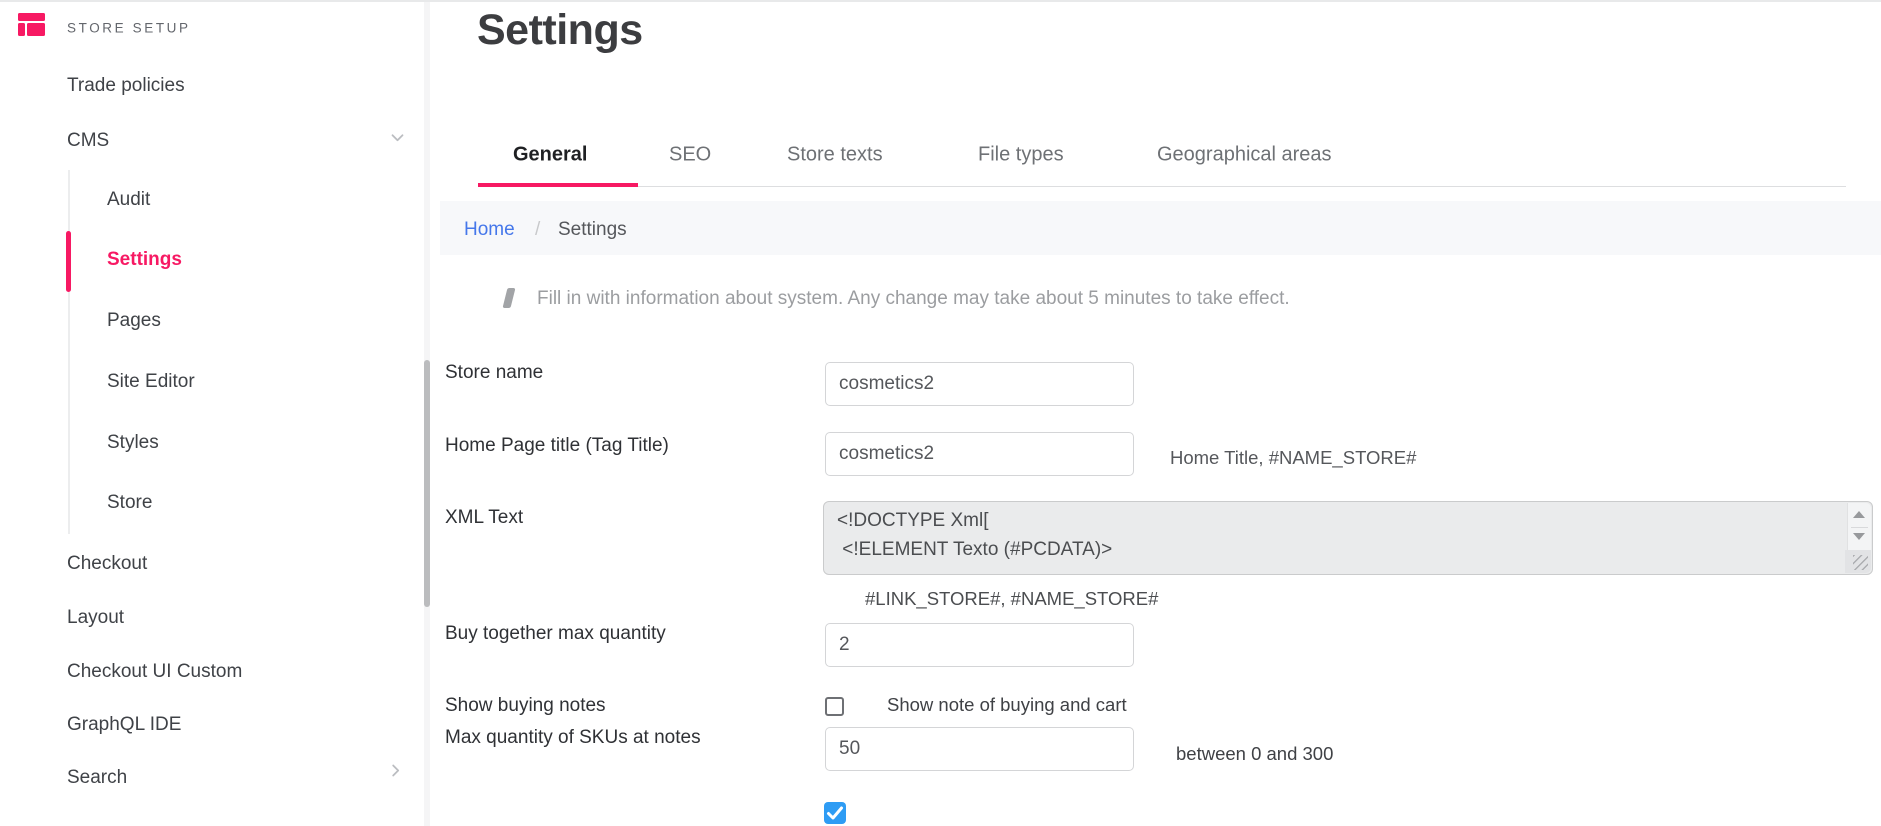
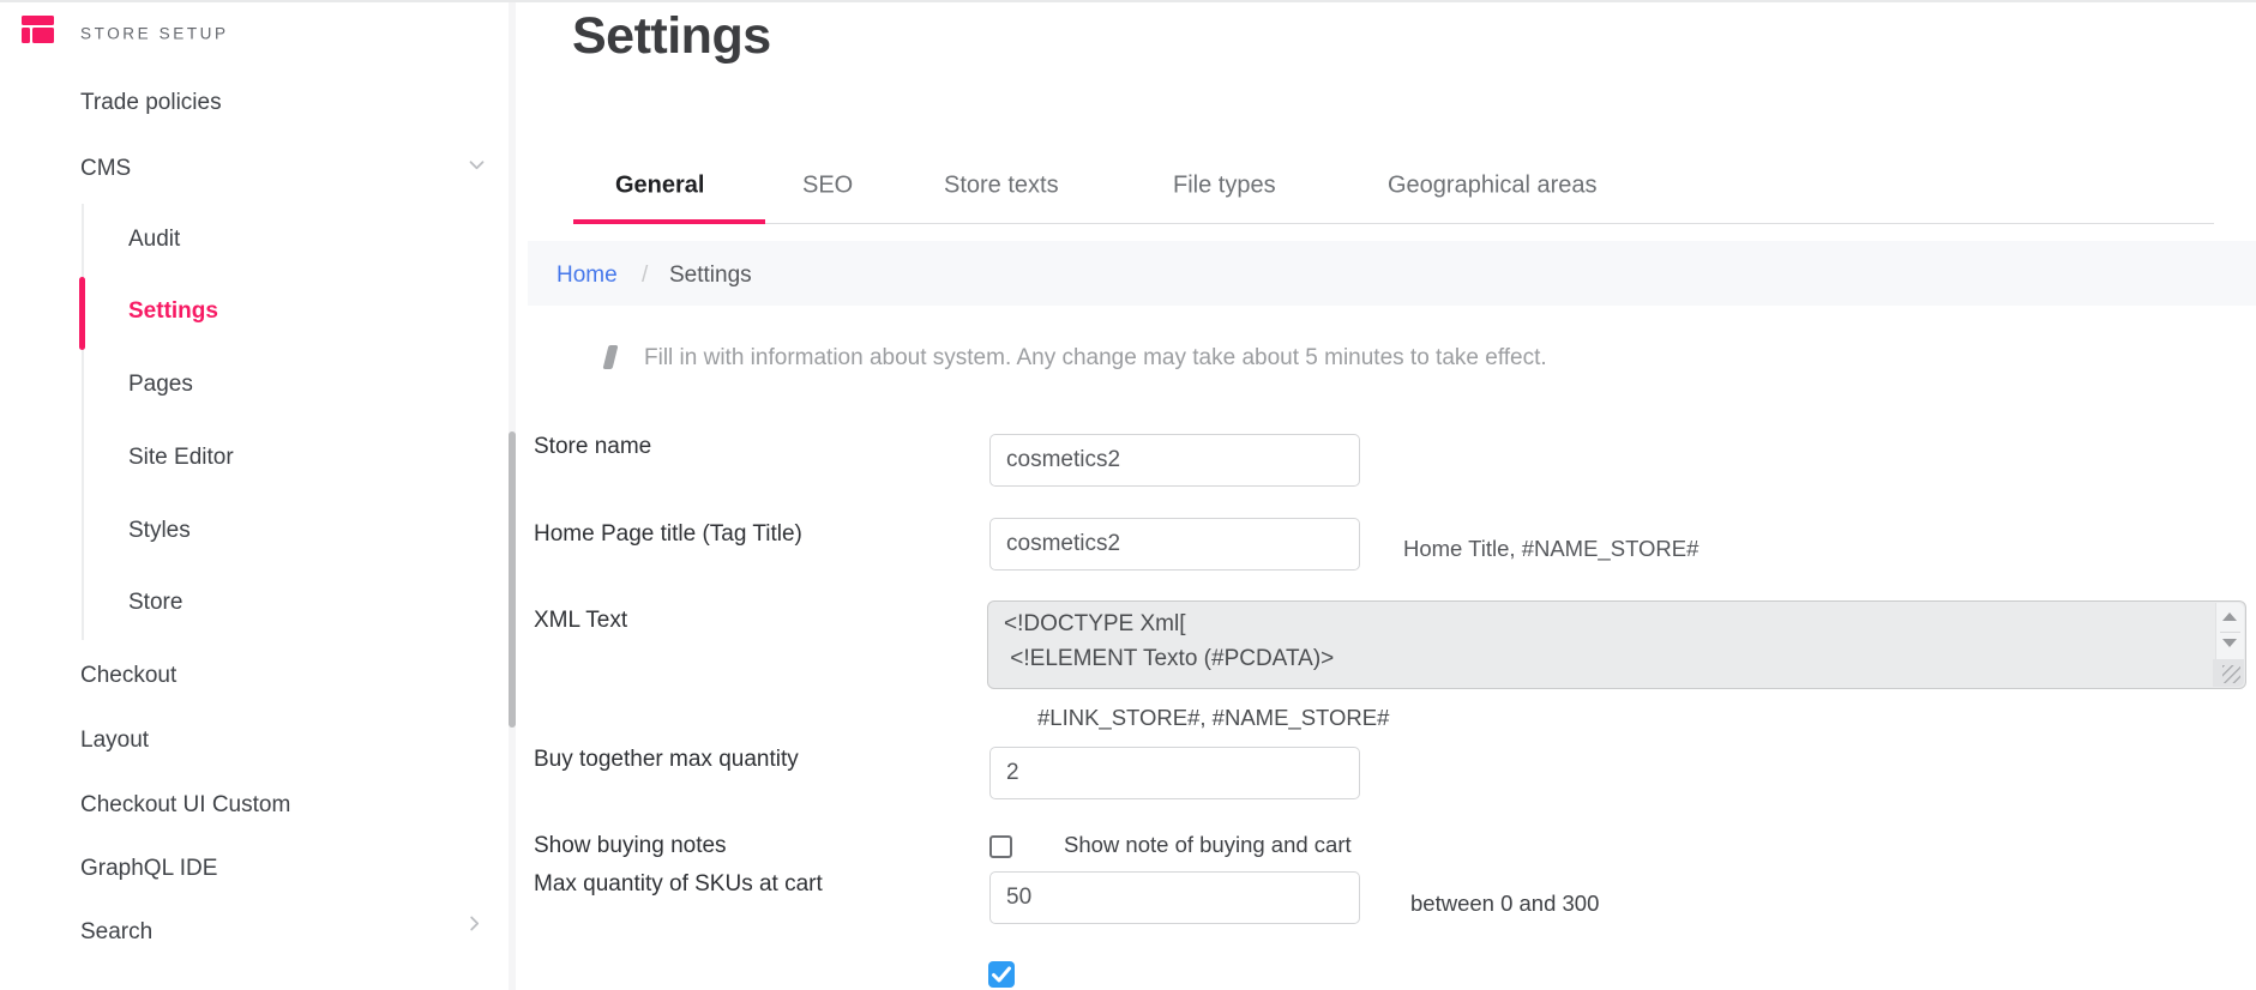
  STORE SETUP
  Trade policies
  CMS
  Audit
  Settings
  Pages
  Site Editor
  Styles
  Store
  Checkout
  Layout
  Checkout UI Custom
  GraphQL IDE
  Search
  Settings
  General
  SEO
  Store texts
  File types
  Geographical areas
  Home
  /
  Settings
  Fill in with information about system. Any change may take about 5 minutes to take effect.
  Store name
  cosmetics2
  Home Page title (Tag Title)
  cosmetics2
  Home Title, #NAME_STORE#
  XML Text
  <!DOCTYPE Xml[
  <!ELEMENT Texto (#PCDATA)>
  #LINK_STORE#, #NAME_STORE#
  Buy together max quantity
  2
  Show buying notes
  Show note of buying and cart
- Max quantity of SKUs at notes
+ Max quantity of SKUs at cart
  50
  between 0 and 300
